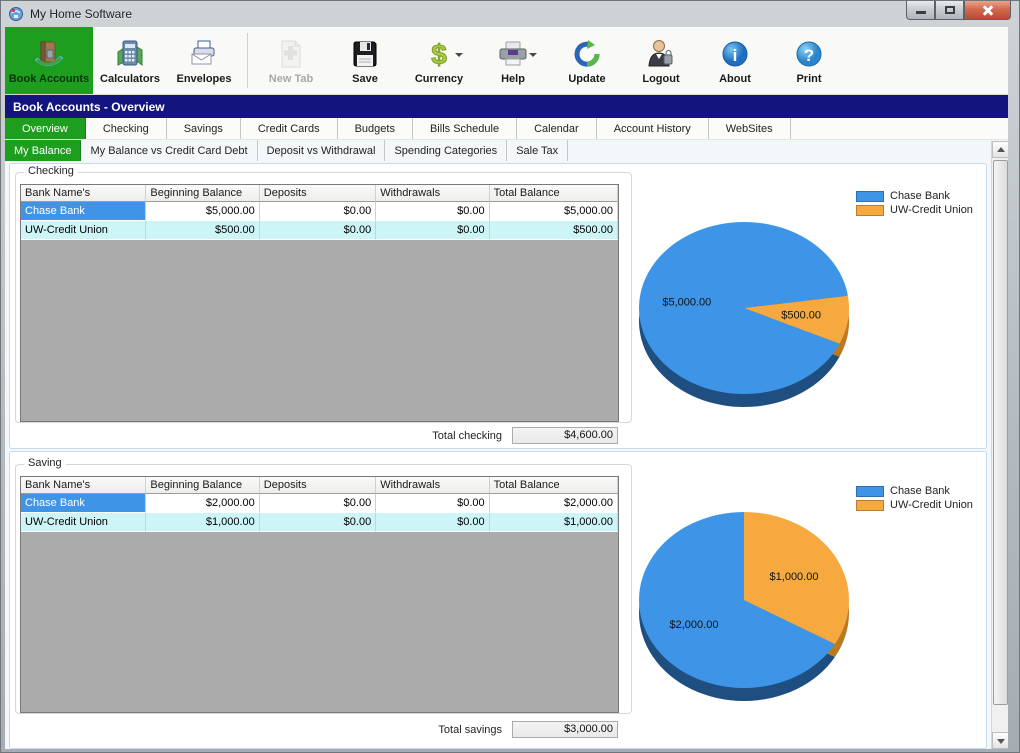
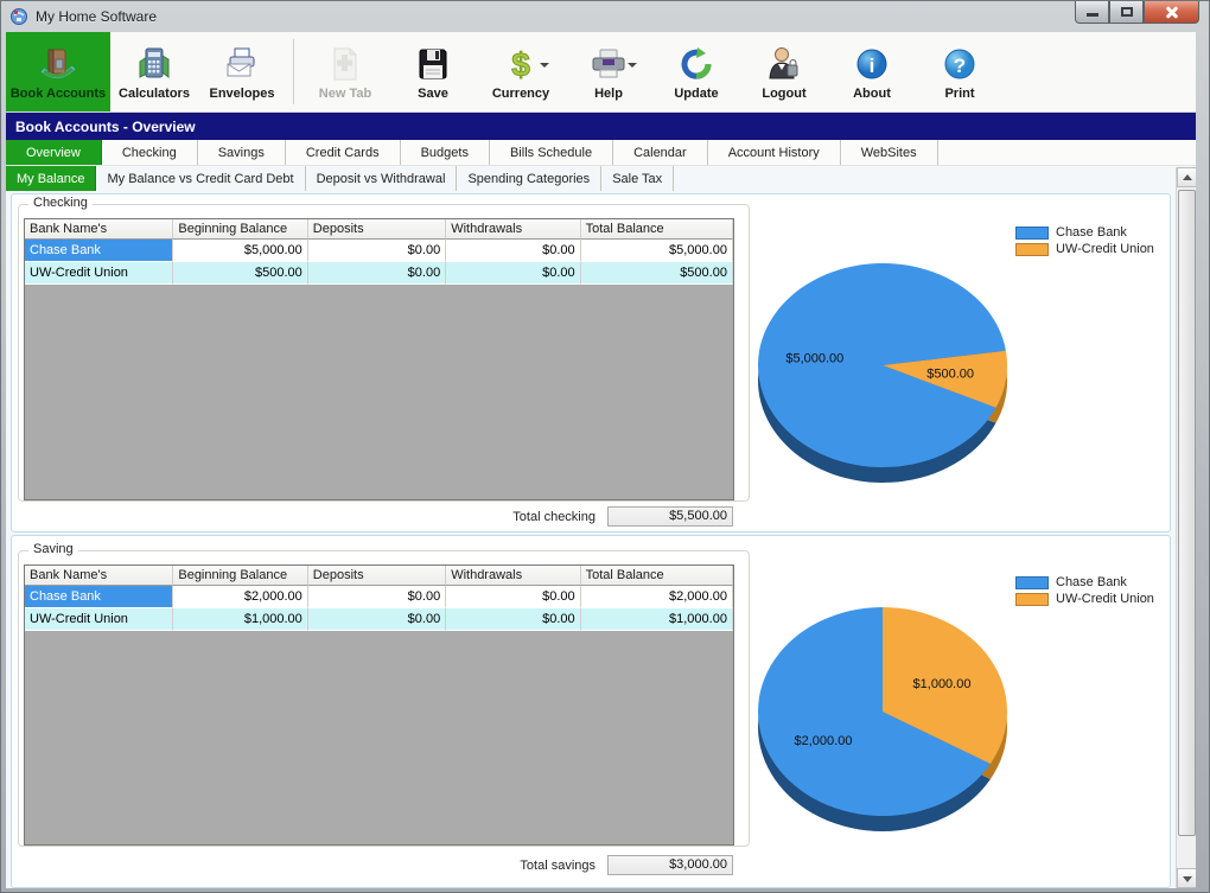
  My Home Software
  Book Accounts
  Calculators
  Envelopes
  New Tab
  Save
  $
  Currency
  Help
  Update
  Logout
  i
  About
  ?
  Print
  Book Accounts - Overview
  Overview
  Checking
  Savings
  Credit Cards
  Budgets
  Bills Schedule
  Calendar
  Account History
  WebSites
  My Balance
  My Balance vs Credit Card Debt
  Deposit vs Withdrawal
  Spending Categories
  Sale Tax
  Checking
  Bank Name's
  Beginning Balance
  Deposits
  Withdrawals
  Total Balance
  Chase Bank
  $5,000.00
  $0.00
  $0.00
  $5,000.00
  UW-Credit Union
  $500.00
  $0.00
  $0.00
  $500.00
  Total checking
- $4,600.00
+ $5,500.00
  $5,000.00
  $500.00
  Chase Bank
  UW-Credit Union
  Saving
  Bank Name's
  Beginning Balance
  Deposits
  Withdrawals
  Total Balance
  Chase Bank
  $2,000.00
  $0.00
  $0.00
  $2,000.00
  UW-Credit Union
  $1,000.00
  $0.00
  $0.00
  $1,000.00
  Total savings
  $3,000.00
  $2,000.00
  $1,000.00
  Chase Bank
  UW-Credit Union
